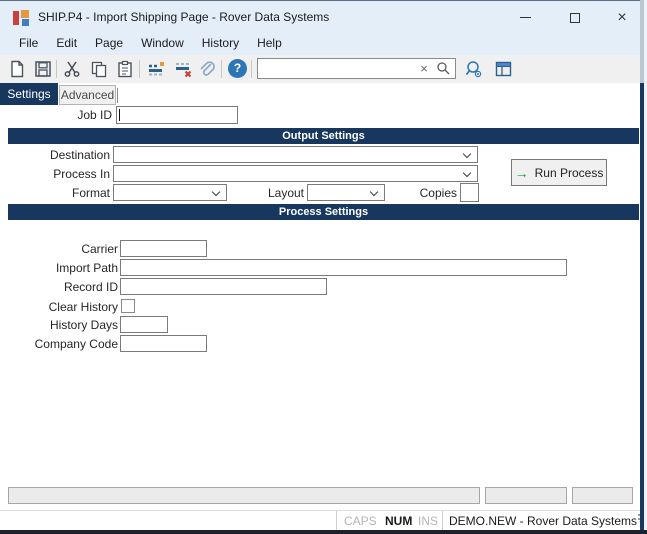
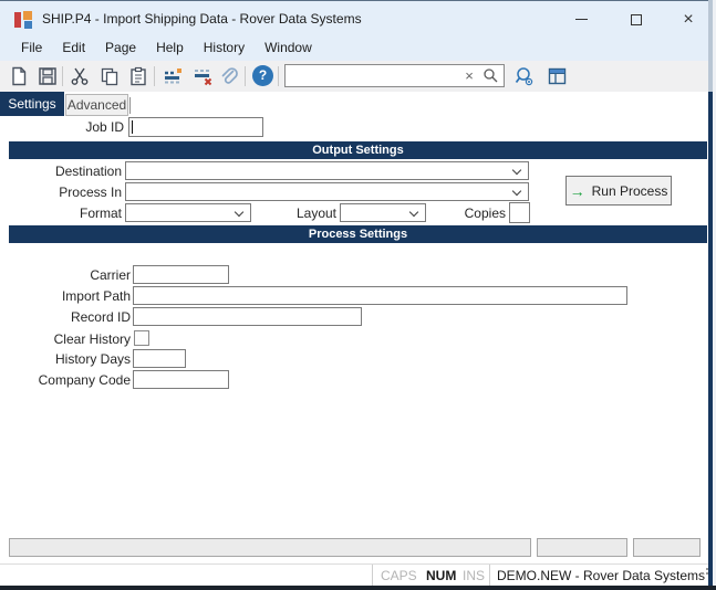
- SHIP.P4 - Import Shipping Page - Rover Data Systems
+ SHIP.P4 - Import Shipping Data - Rover Data Systems
  ×
  File
  Edit
  Page
- Window
+ Help
  History
- Help
+ Window
  Settings
  Advanced
  Job ID
  Output Settings
  Destination
  Process In
  Format
  Layout
  Copies
  →
  Run Process
  Process Settings
  Carrier
  Import Path
  Record ID
  Clear History
  History Days
  Company Code
  CAPS
  NUM
  INS
  DEMO.NEW - Rover Data Systems
